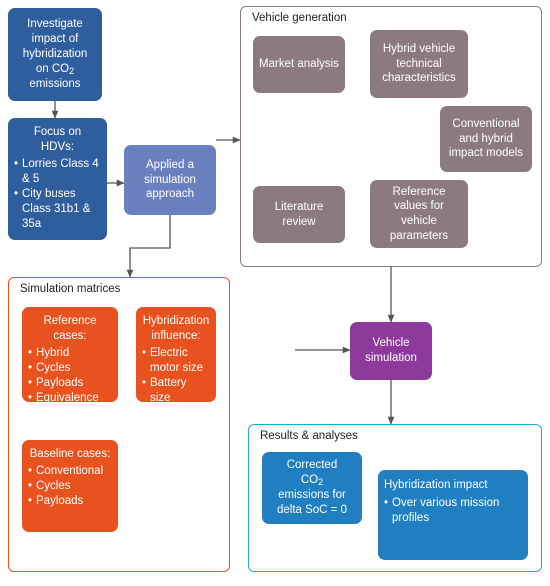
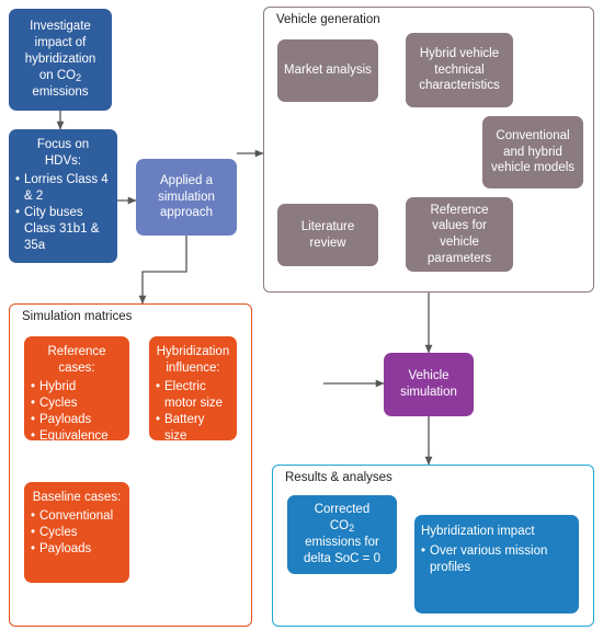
  Investigate
  impact of
  hybridization
  on CO2
  emissions
  Focus on
  HDVs:
- Lorries Class 4 & 5
+ Lorries Class 4 & 2
  City buses Class 31b1 & 35a
  Applied a
  simulation
  approach
  Vehicle generation
  Market analysis
  Hybrid vehicle technical characteristics
- Conventional and hybrid impact models
+ Conventional and hybrid vehicle models
  Literature review
  Reference values for vehicle parameters
  Simulation matrices
  Reference cases:
  Hybrid
  Cycles
  Payloads
  Hybridization influence:
  Electric motor size
  Battery size
  Baseline cases:
  Conventional
  Cycles
  Payloads
  Vehicle
  simulation
  Results & analyses
  Corrected
  CO2
  emissions for
  delta SoC = 0
  Hybridization impact
  Over various mission profiles
